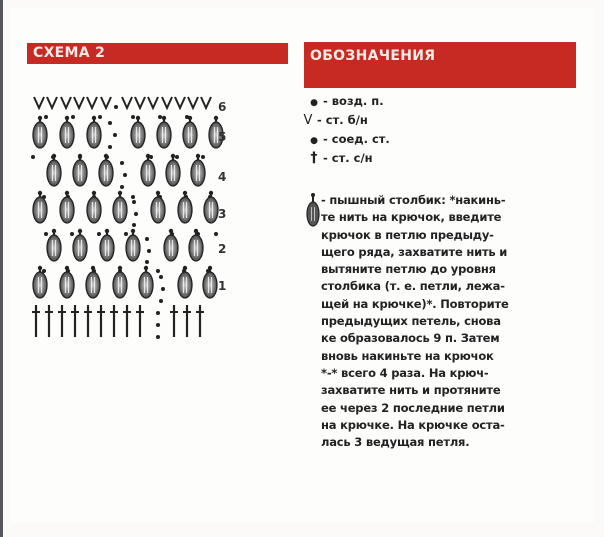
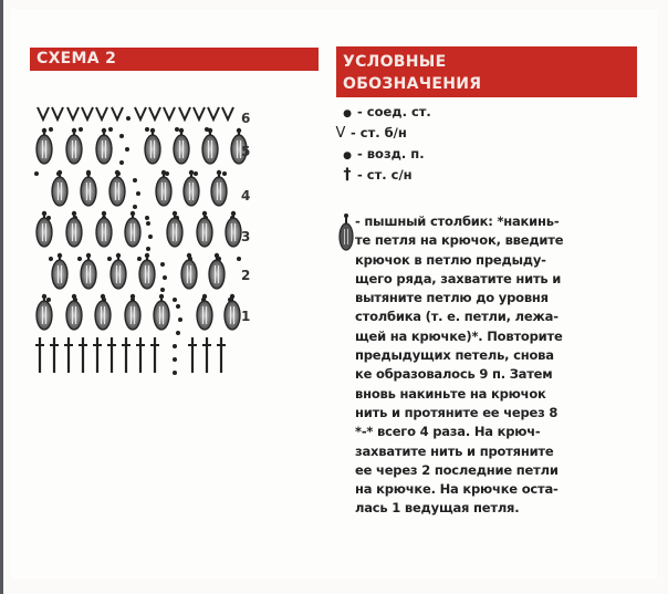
  СХЕМА 2
+ УСЛОВНЫЕ
  ОБОЗНАЧЕНИЯ
  6
  5
  4
  3
  2
  1
- ● - возд. п.
+ ● - соед. ст.
  V - ст. б/н
- ● - соед. ст.
+ ● - возд. п.
  † - ст. с/н
  - пышный столбик: *накинь-
- те нить на крючок, введите
+ те петля на крючок, введите
  крючок в петлю предыду-
  щего ряда, захватите нить и
  вытяните петлю до уровня
  столбика (т. е. петли, лежа-
  щей на крючке)*. Повторите
  предыдущих петель, снова
  ке образовалось 9 п. Затем
  вновь накиньте на крючок
+ нить и протяните ее через 8
  *-* всего 4 раза. На крюч-
  захватите нить и протяните
  ее через 2 последние петли
  на крючке. На крючке оста-
- лась 3 ведущая петля.
+ лась 1 ведущая петля.
